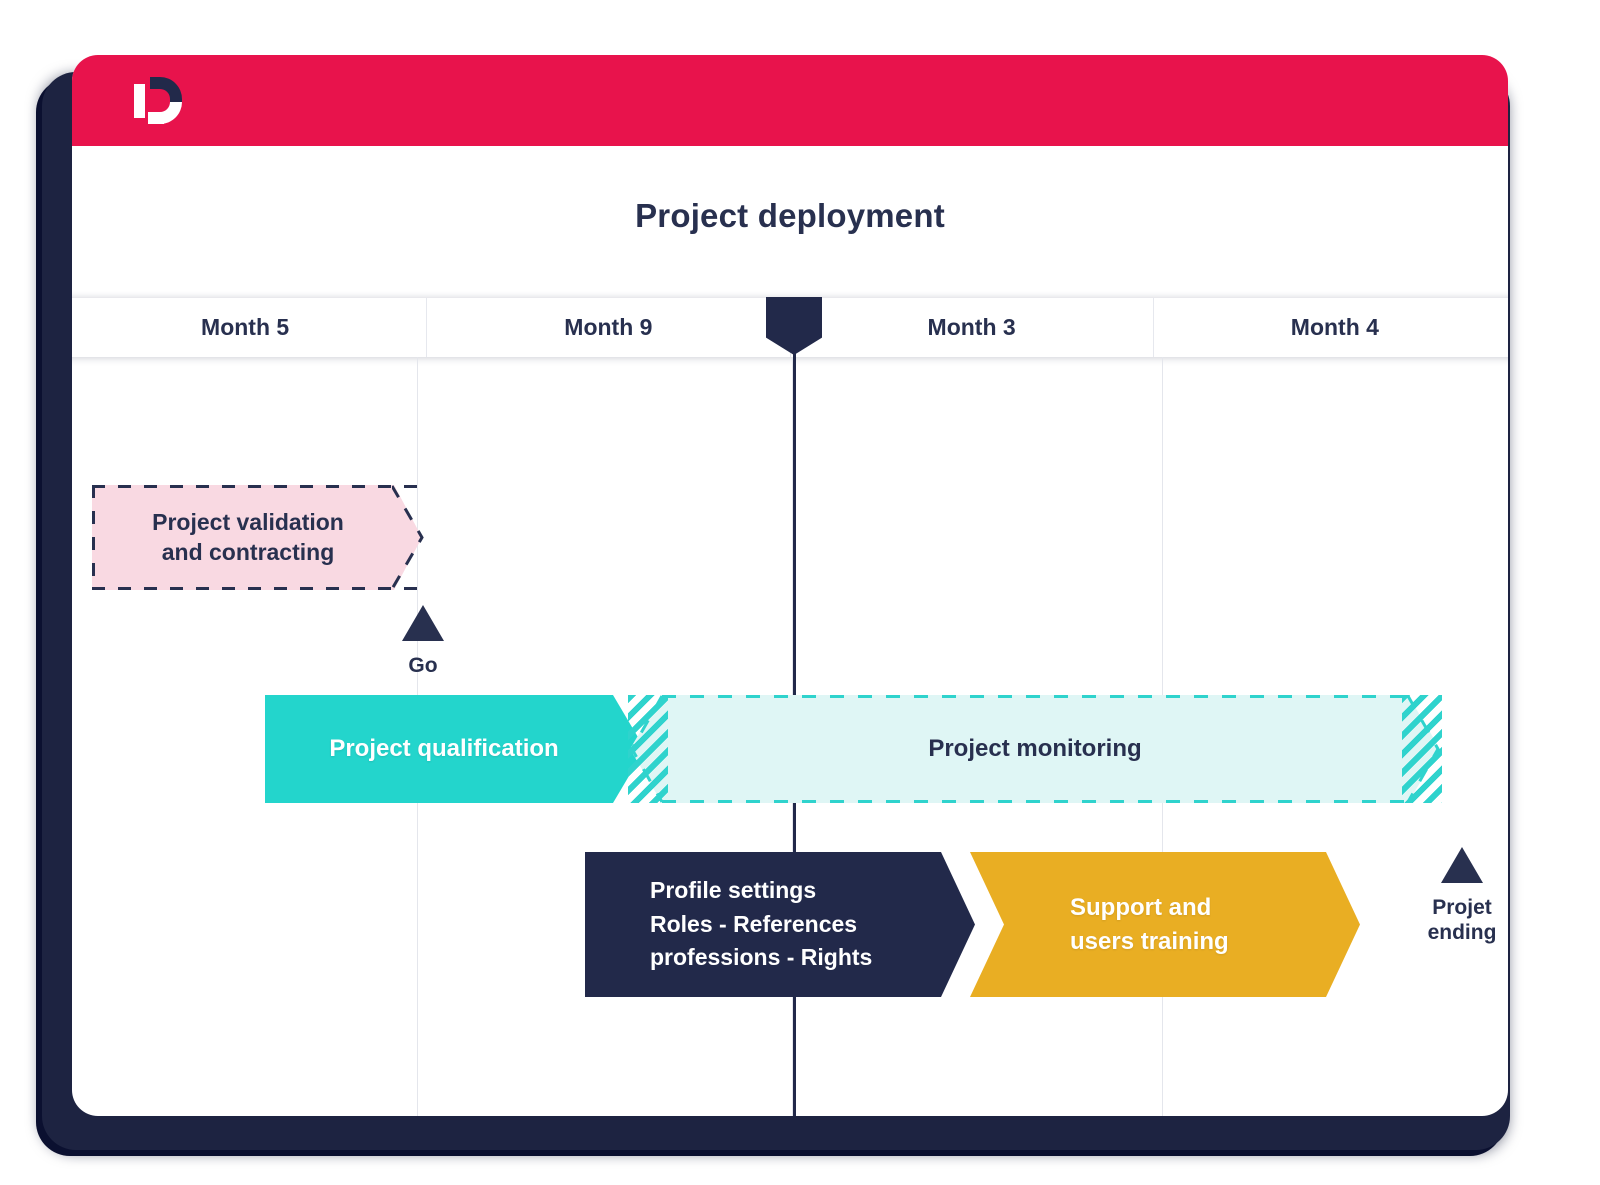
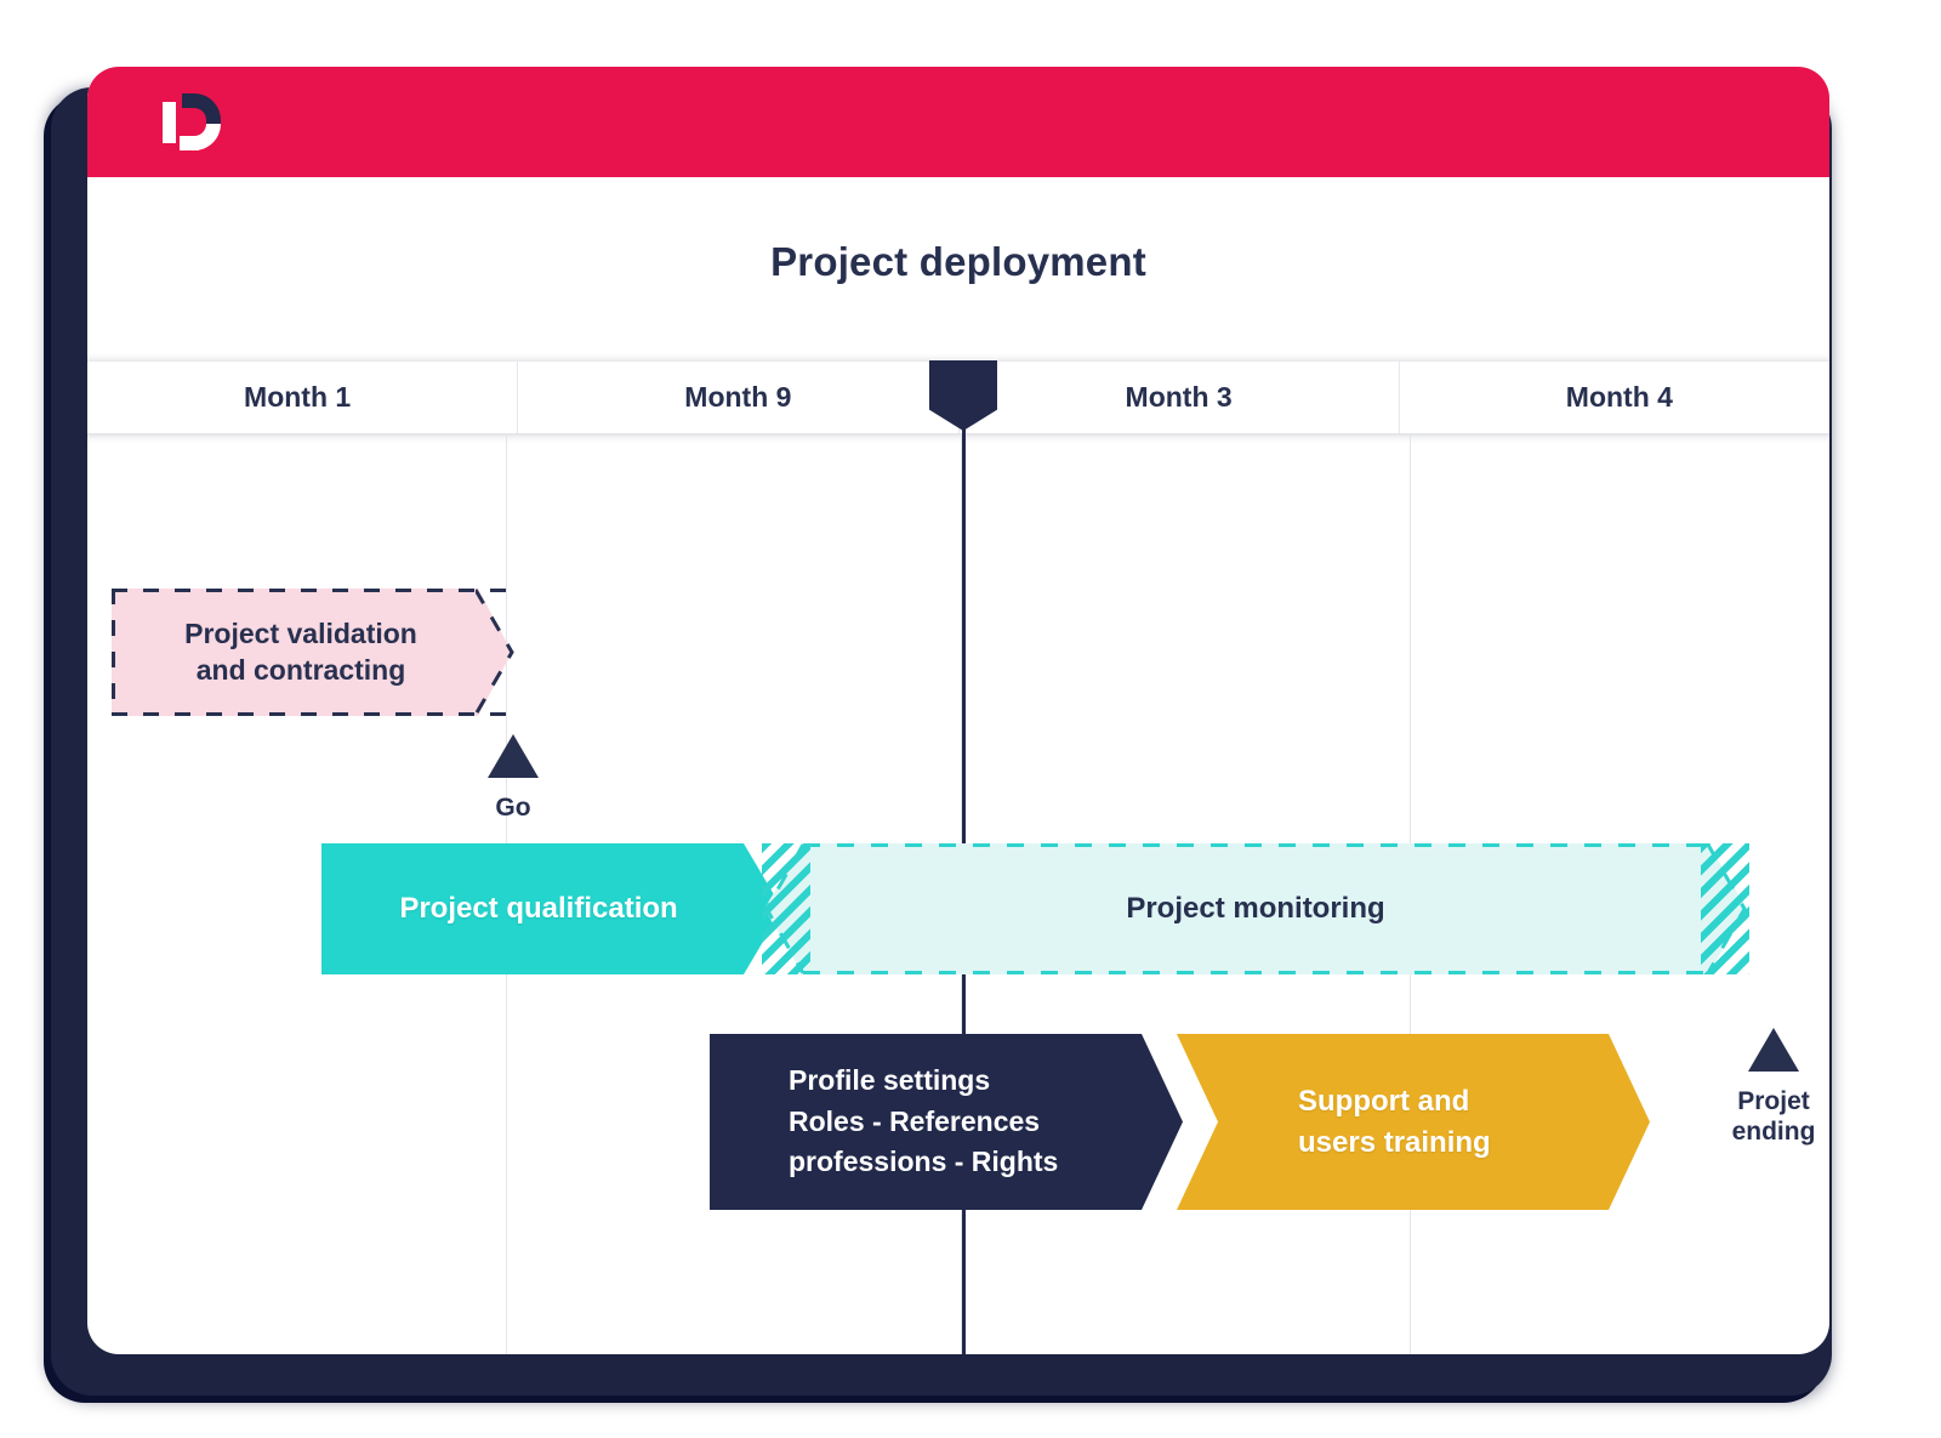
  Project deployment
- Month 5
+ Month 1
  Month 9
  Month 3
  Month 4
  Project validation
  and contracting
  Go
  Project qualification
  Project monitoring
  Profile settings
  Roles - References
  professions - Rights
  Support and
  users training
  Projet
  ending
